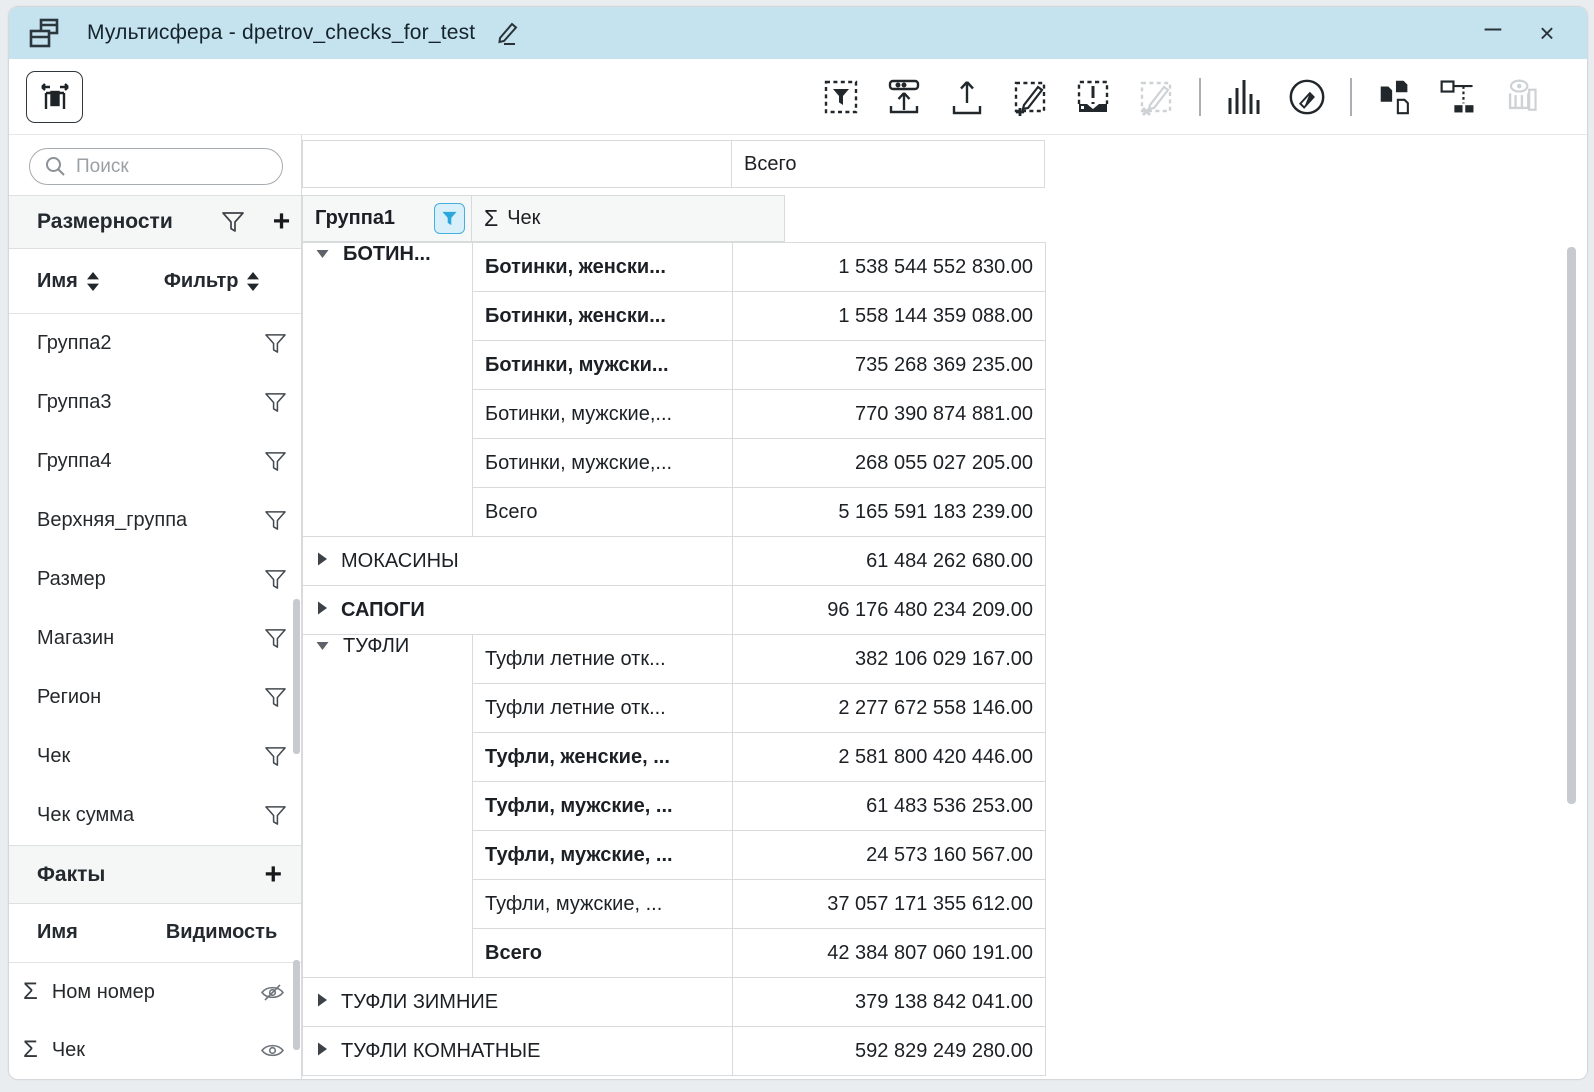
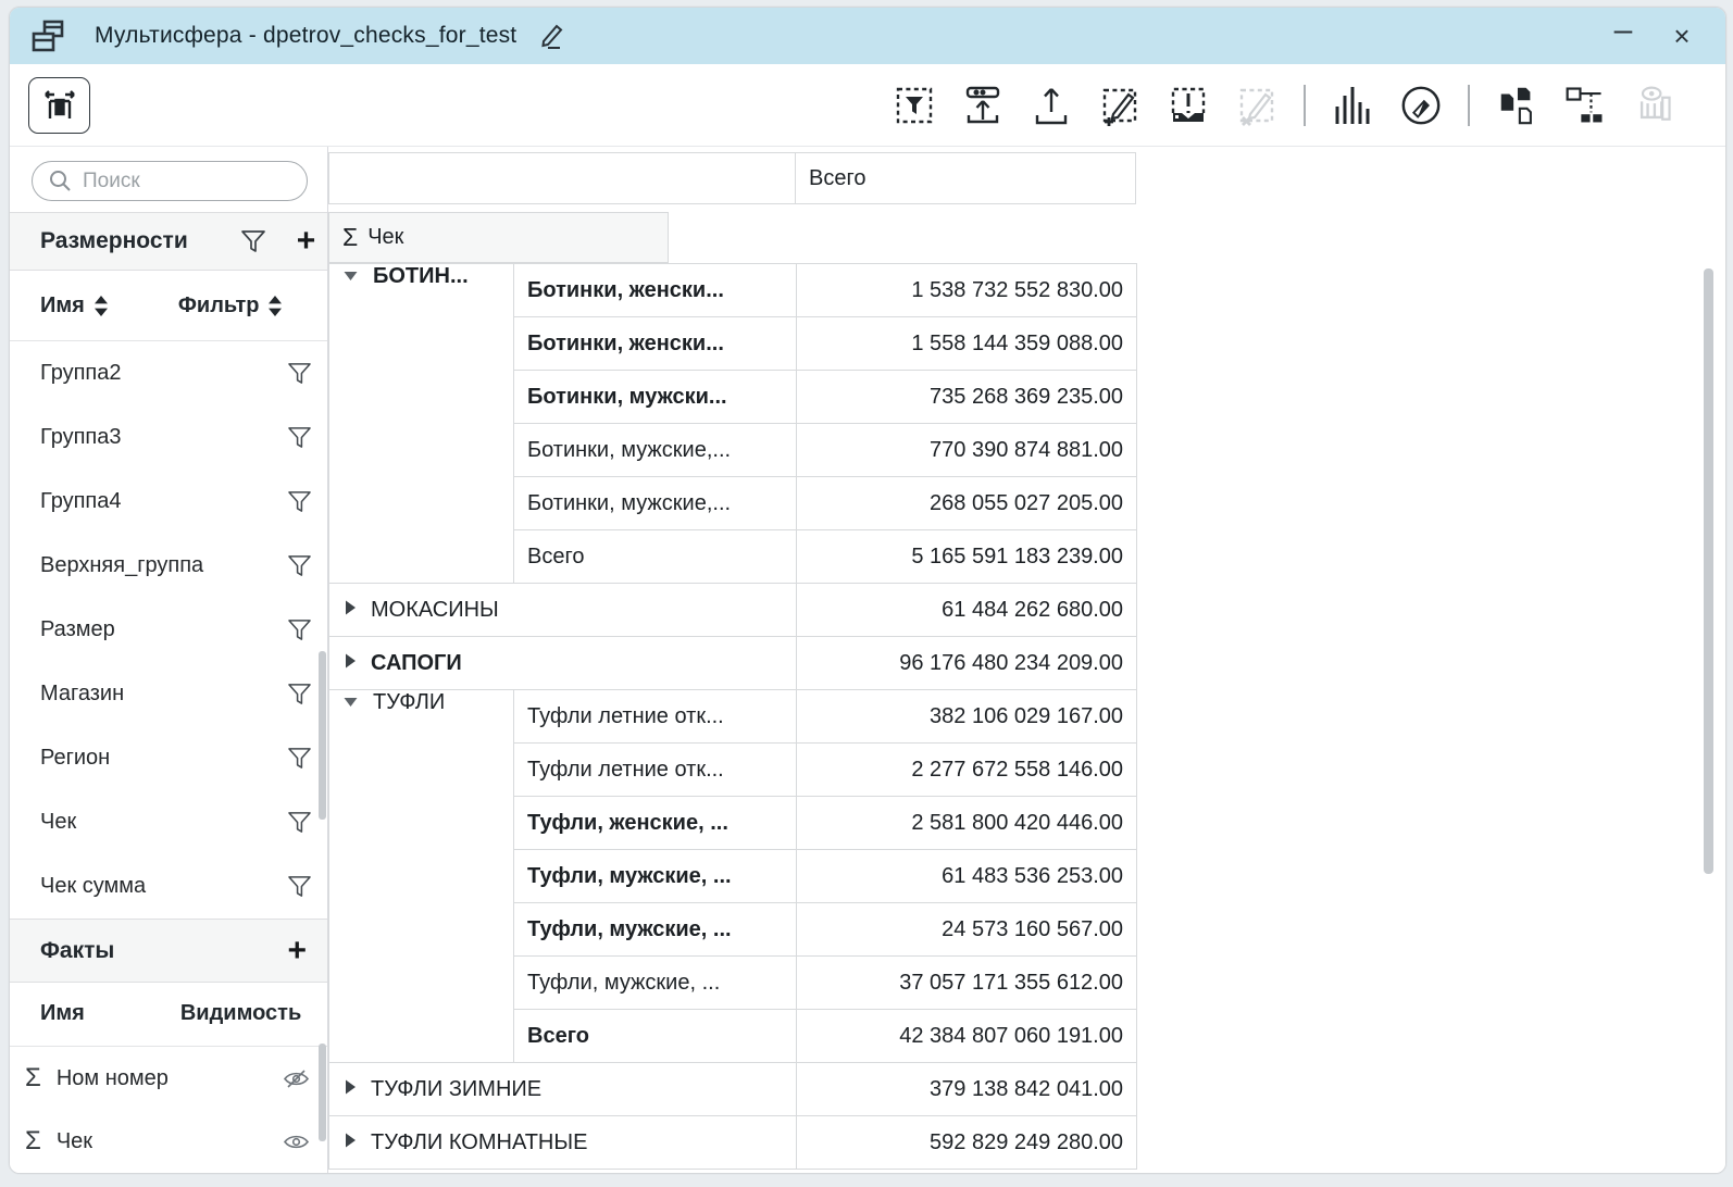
  Мультисфера - dpetrov_checks_for_test
  –
  ×
  Поиск
  Размерности
  +
  Имя
  Фильтр
  Группа2
  Группа3
  Группа4
  Верхняя_группа
  Размер
  Магазин
  Регион
  Чек
  Чек сумма
  Факты
  +
  Имя
  Видимость
  Σ
  Ном номер
  Σ
  Чек
  Всего
- Группа1
  Σ
  Чек
- БОТИН...	Ботинки, женски...	1 538 544 552 830.00
+ БОТИН...	Ботинки, женски...	1 538 732 552 830.00
  Ботинки, женски...	1 558 144 359 088.00
  Ботинки, мужски...	735 268 369 235.00
  Ботинки, мужские,...	770 390 874 881.00
  Ботинки, мужские,...	268 055 027 205.00
  Всего	5 165 591 183 239.00
  МОКАСИНЫ	61 484 262 680.00
  САПОГИ	96 176 480 234 209.00
  ТУФЛИ	Туфли летние отк...	382 106 029 167.00
  Туфли летние отк...	2 277 672 558 146.00
  Туфли, женские, ...	2 581 800 420 446.00
  Туфли, мужские, ...	61 483 536 253.00
  Туфли, мужские, ...	24 573 160 567.00
  Туфли, мужские, ...	37 057 171 355 612.00
  Всего	42 384 807 060 191.00
  ТУФЛИ ЗИМНИЕ	379 138 842 041.00
  ТУФЛИ КОМНАТНЫЕ	592 829 249 280.00
